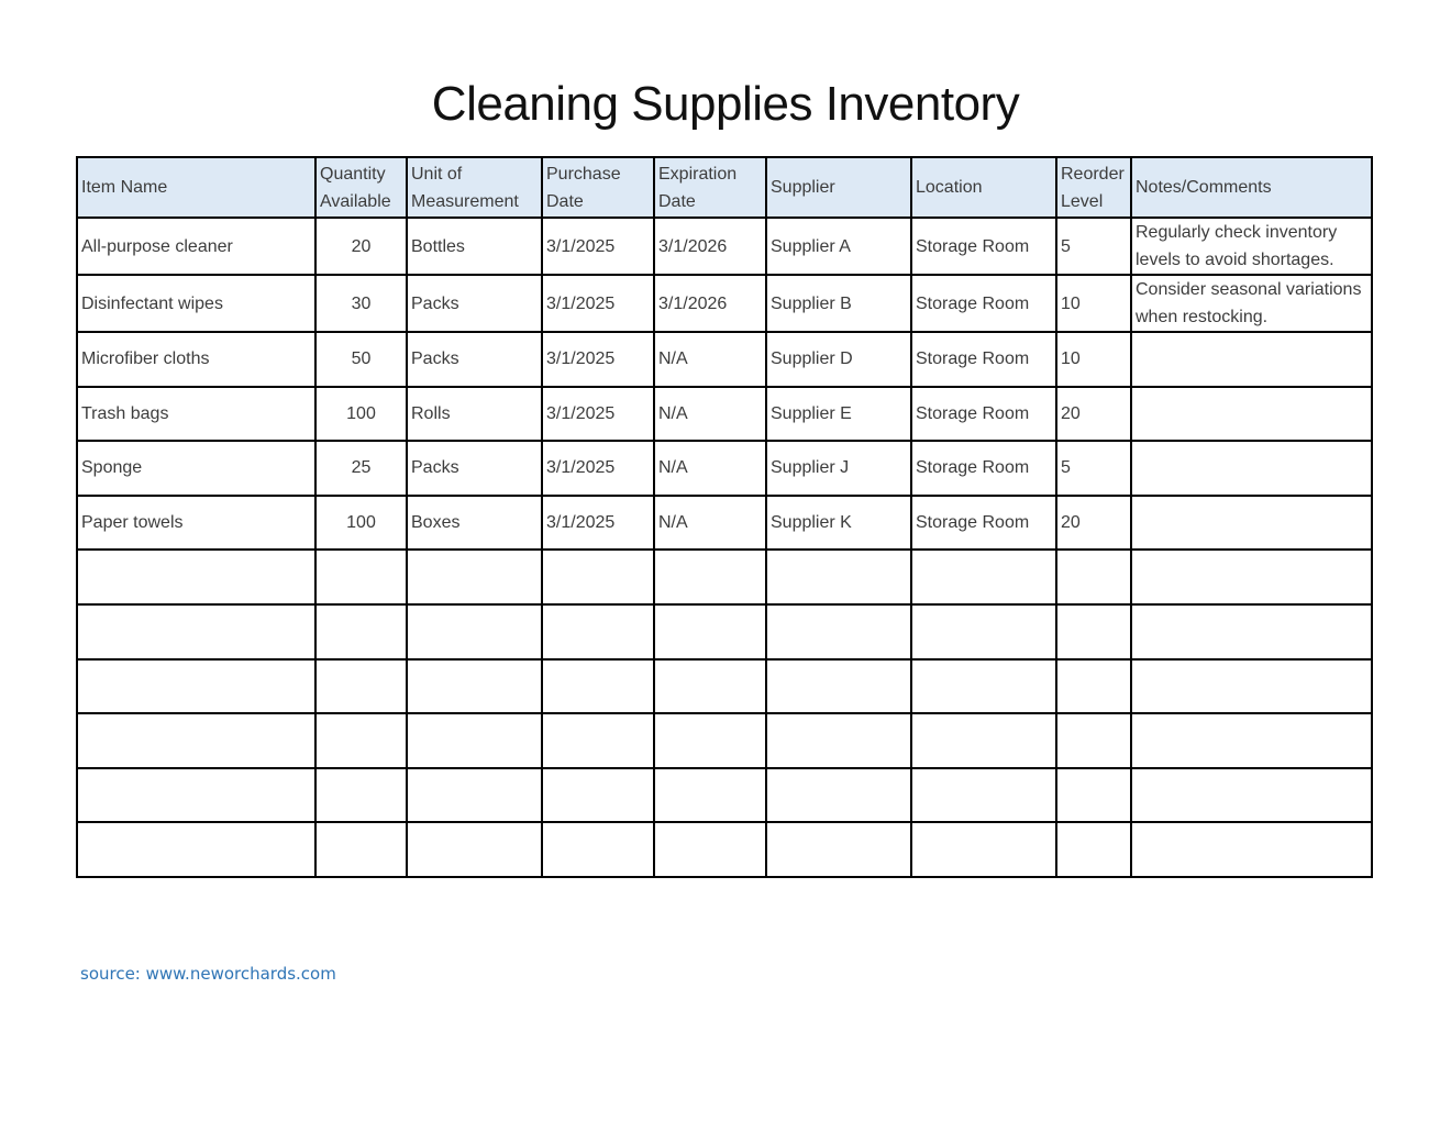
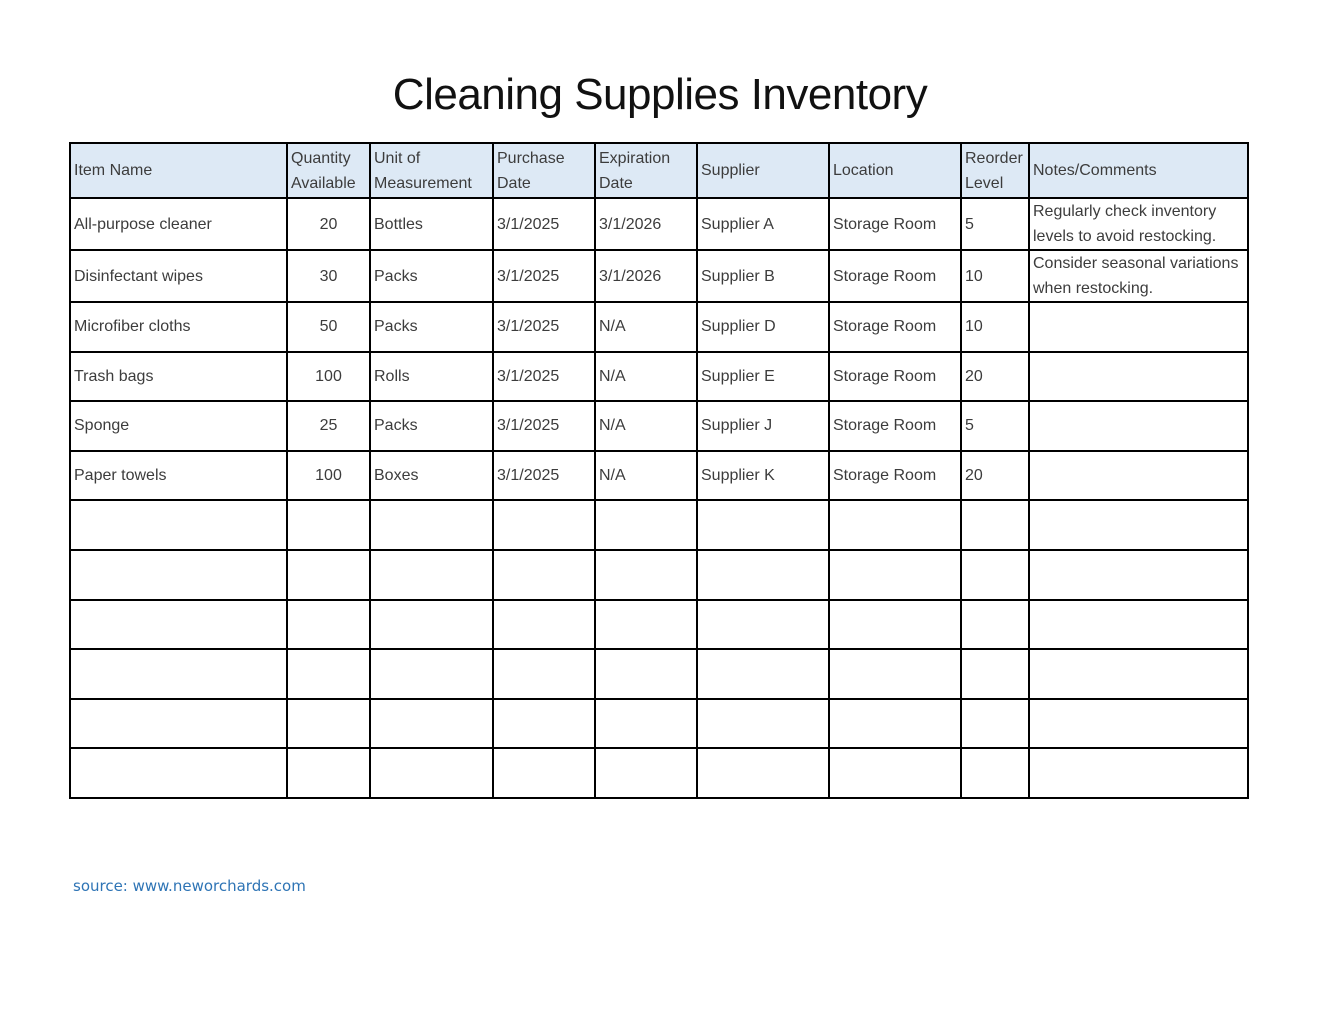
  Cleaning Supplies Inventory
  Item Name	Quantity Available	Unit of Measurement	Purchase Date	Expiration Date	Supplier	Location	Reorder Level	Notes/Comments
- All-purpose cleaner	20	Bottles	3/1/2025	3/1/2026	Supplier A	Storage Room	5	Regularly check inventory levels to avoid shortages.
+ All-purpose cleaner	20	Bottles	3/1/2025	3/1/2026	Supplier A	Storage Room	5	Regularly check inventory levels to avoid restocking.
  Disinfectant wipes	30	Packs	3/1/2025	3/1/2026	Supplier B	Storage Room	10	Consider seasonal variations when restocking.
  Microfiber cloths	50	Packs	3/1/2025	N/A	Supplier D	Storage Room	10
  Trash bags	100	Rolls	3/1/2025	N/A	Supplier E	Storage Room	20
  Sponge	25	Packs	3/1/2025	N/A	Supplier J	Storage Room	5
  Paper towels	100	Boxes	3/1/2025	N/A	Supplier K	Storage Room	20
  source: www.neworchards.com
